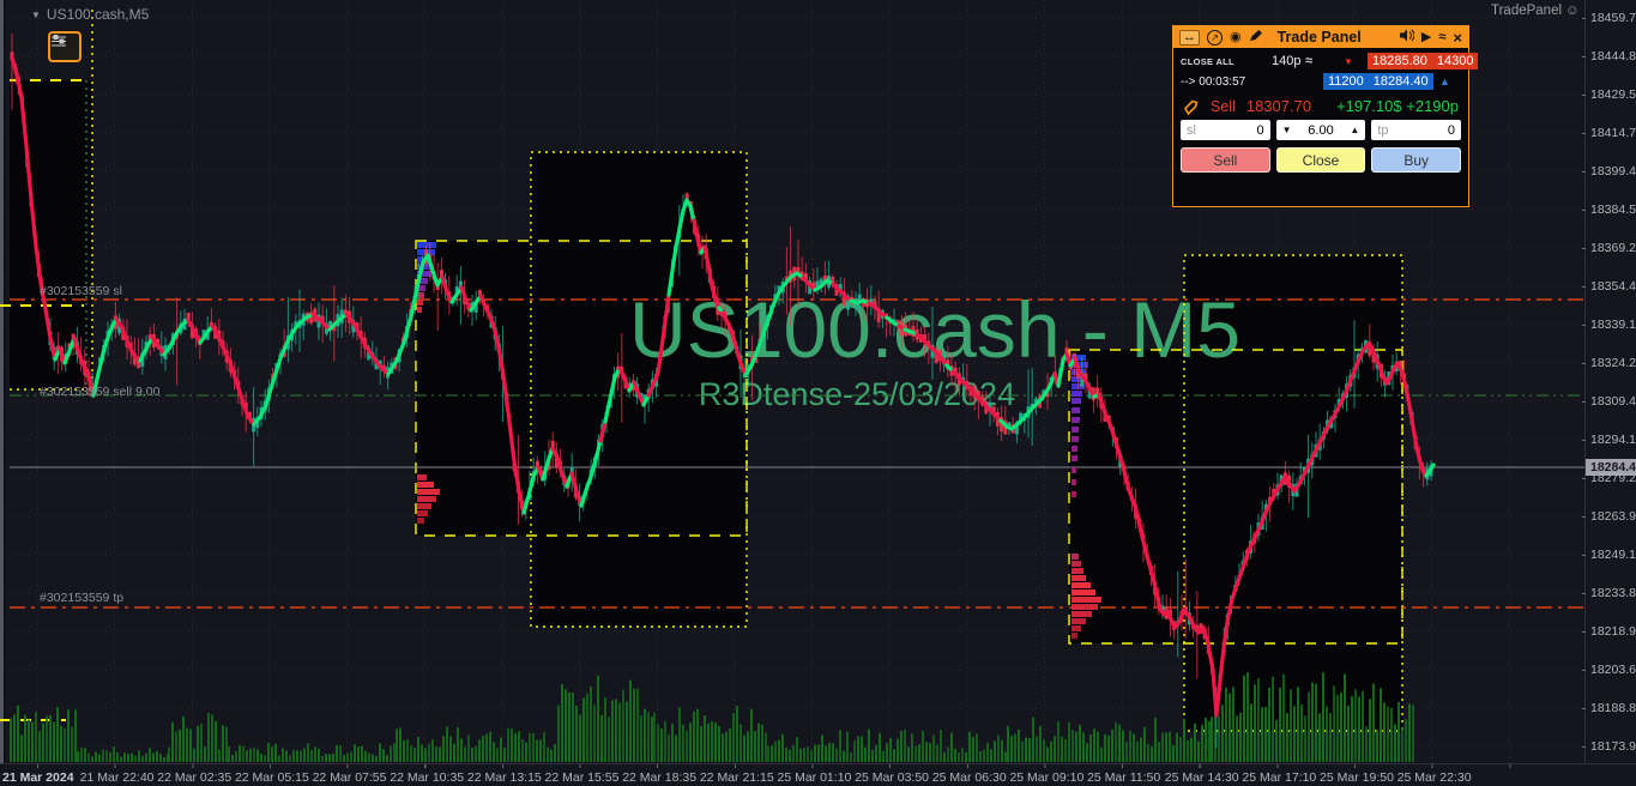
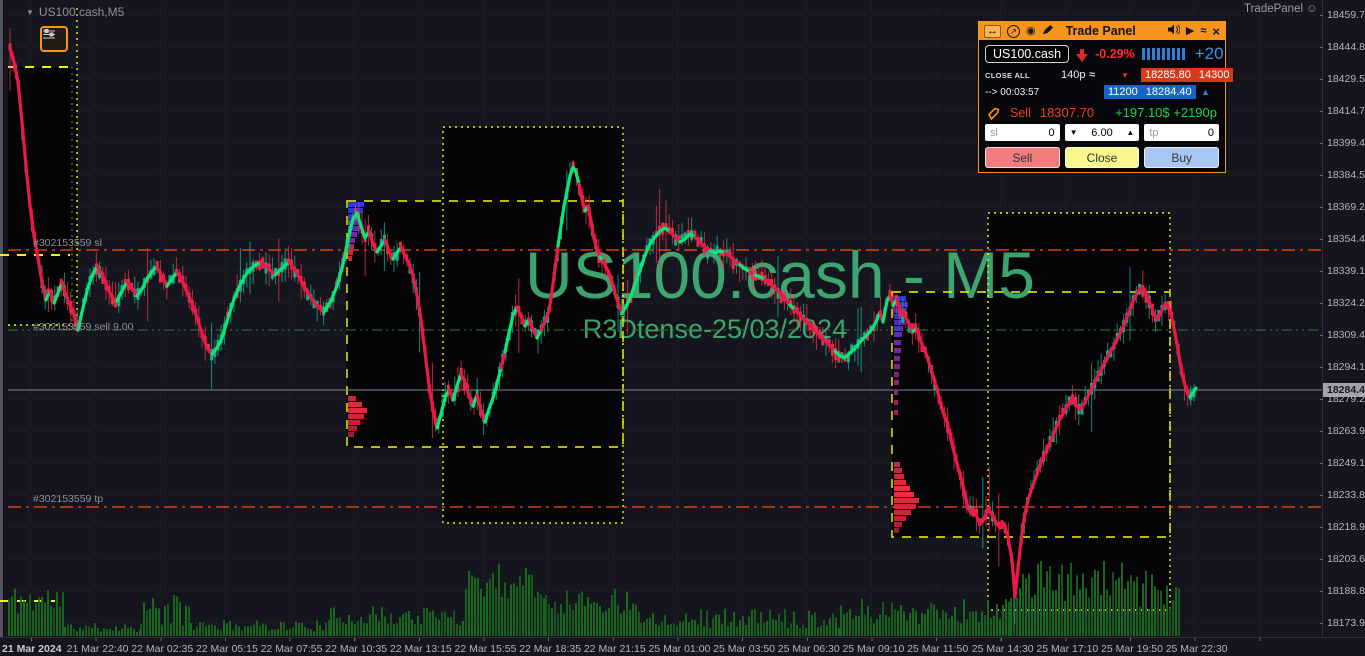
  US100.ash - M5
  R3Dtense-25/03/224
  ▼
  US100.cash,M5
  #302153559 sl
  #302153559 sell 9.00
  #302153559 tp
  TradePanel
  ☺
  18284.4
  18459.7
  18444.8
  18429.5
  18414.7
  18399.4
  18384.5
  18369.2
  18354.4
  18339.1
  18324.2
  18309.4
  18294.1
  18279.2
  18263.9
  18249.1
  18233.8
  18218.9
  18203.6
  18188.8
  18173.9
  21 Mar 2024
  21 Mar 22:40
  22 Mar 02:35
  22 Mar 05:15
  22 Mar 07:55
  22 Mar 10:35
  22 Mar 13:15
  22 Mar 15:55
  22 Mar 18:35
  22 Mar 21:15
- 25 Mar 01:10
+ 25 Mar 01:00
  25 Mar 03:50
  25 Mar 06:30
  25 Mar 09:10
  25 Mar 11:50
  25 Mar 14:30
  25 Mar 17:10
  25 Mar 19:50
  25 Mar 22:30
  ↔
  ↗
  ◉
  Trade Panel
  ▶
  ≈
  ×
+ US100.cash
+ -0.29%
+ +20
  CLOSE ALL
  140p
  ≈
  ▼
  18285.80
  14300
  --> 00:03:57
  11200
  18284.40
  ▲
  Sell
  18307.70
  +197.10$ +2190p
  sl
  0
  ▼
  6.00
  ▲
  tp
  0
  Sell
  Close
  Buy
